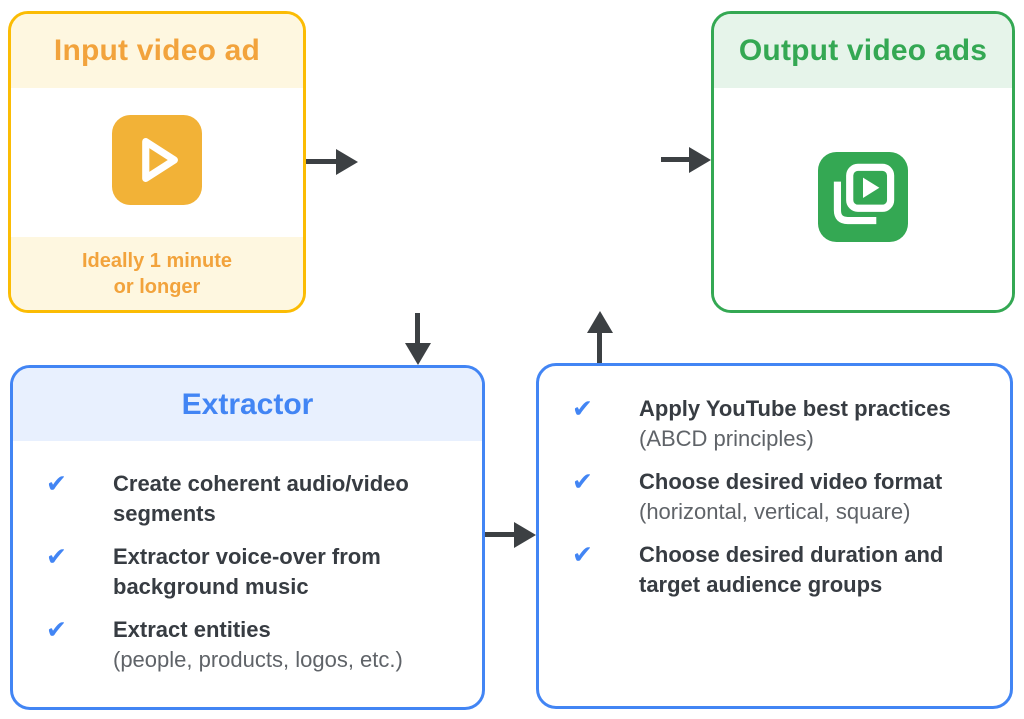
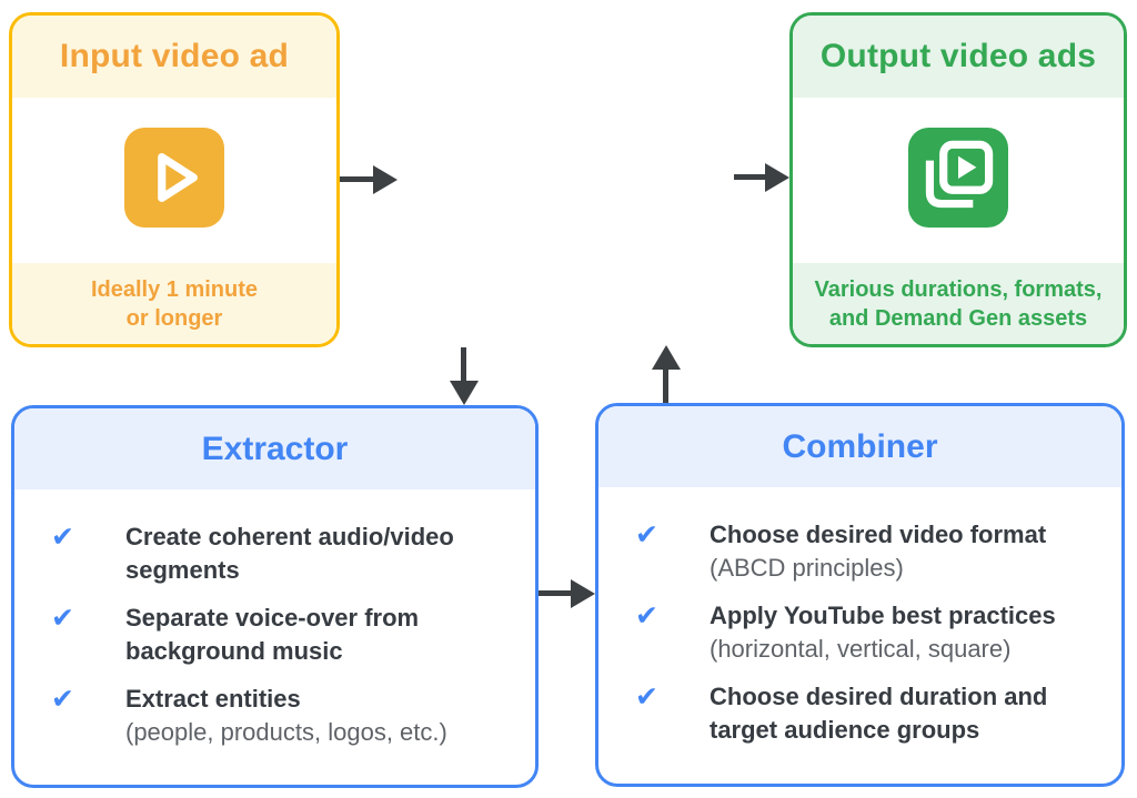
  Input video ad
  Ideally 1 minute
  or longer
  Output video ads
+ Various durations, formats,
+ and Demand Gen assets
  Extractor
  ✔
  Create coherent audio/video segments
  ✔
- Extractor voice-over from background music
+ Separate voice-over from background music
  ✔
  Extract entities
  (people, products, logos, etc.)
+ Combiner
  ✔
- Apply YouTube best practices
+ Choose desired video format
  (ABCD principles)
  ✔
- Choose desired video format
+ Apply YouTube best practices
  (horizontal, vertical, square)
  ✔
  Choose desired duration and target audience groups
